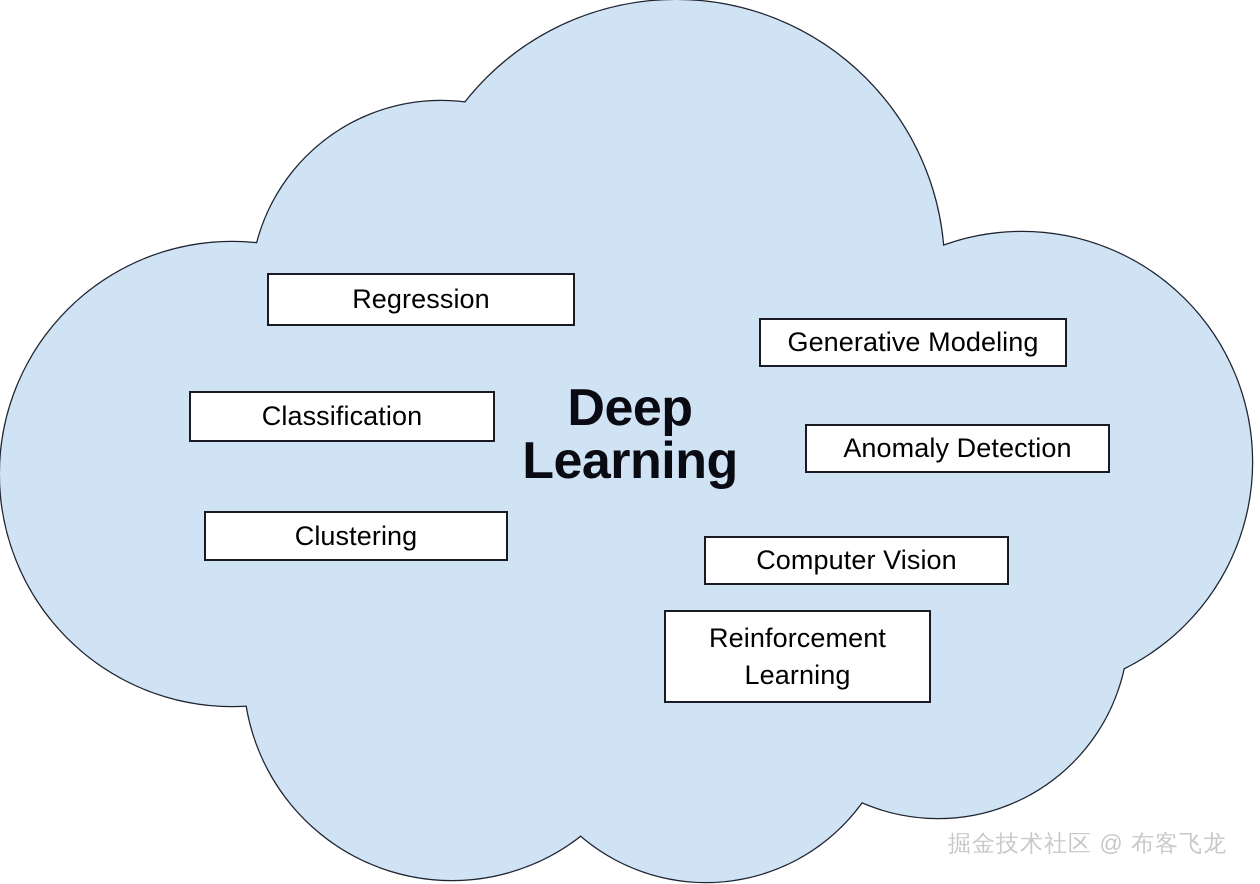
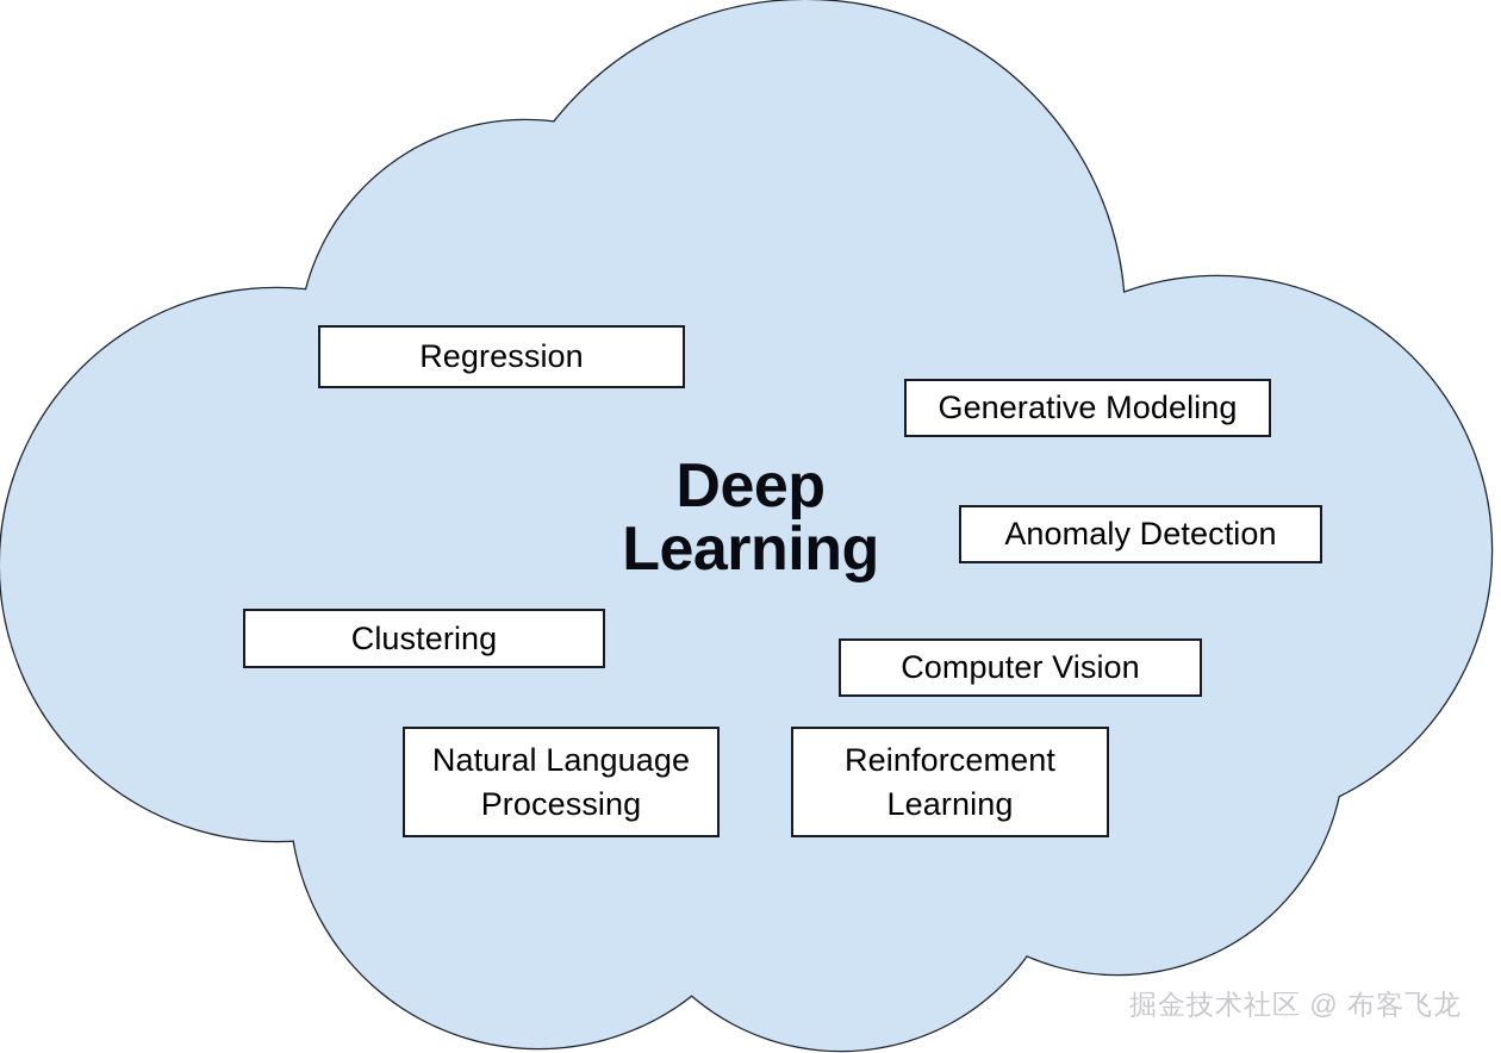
  Deep
  Learning
  Regression
  Generative Modeling
- Classification
  Anomaly Detection
  Clustering
  Computer Vision
+ Natural Language
+ Processing
  Reinforcement
  Learning
  掘金技术社区 @ 布客飞龙
